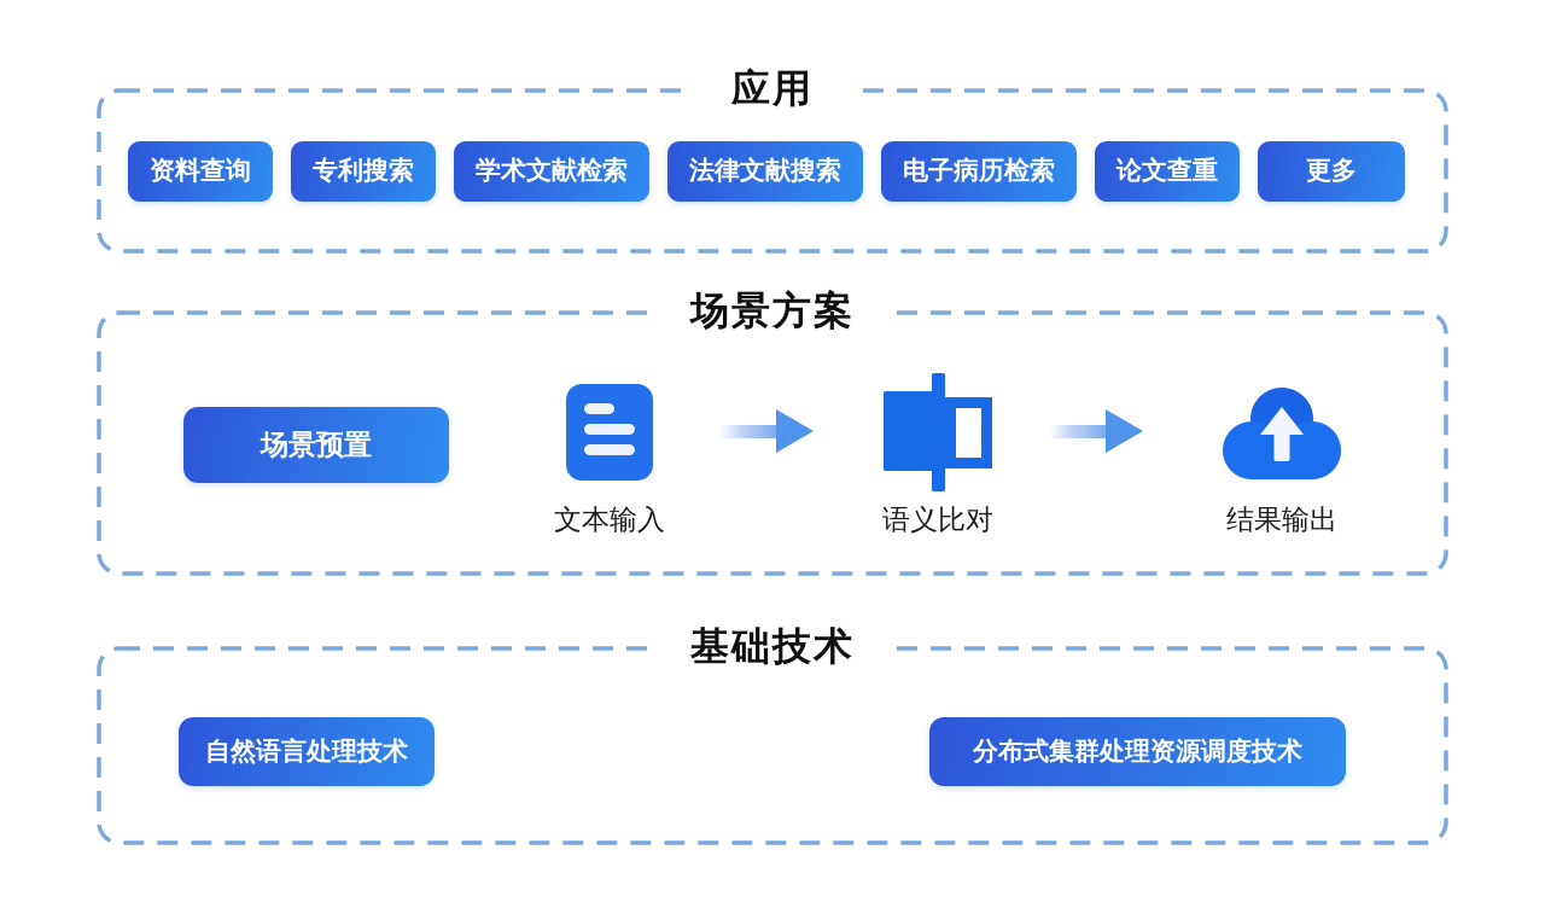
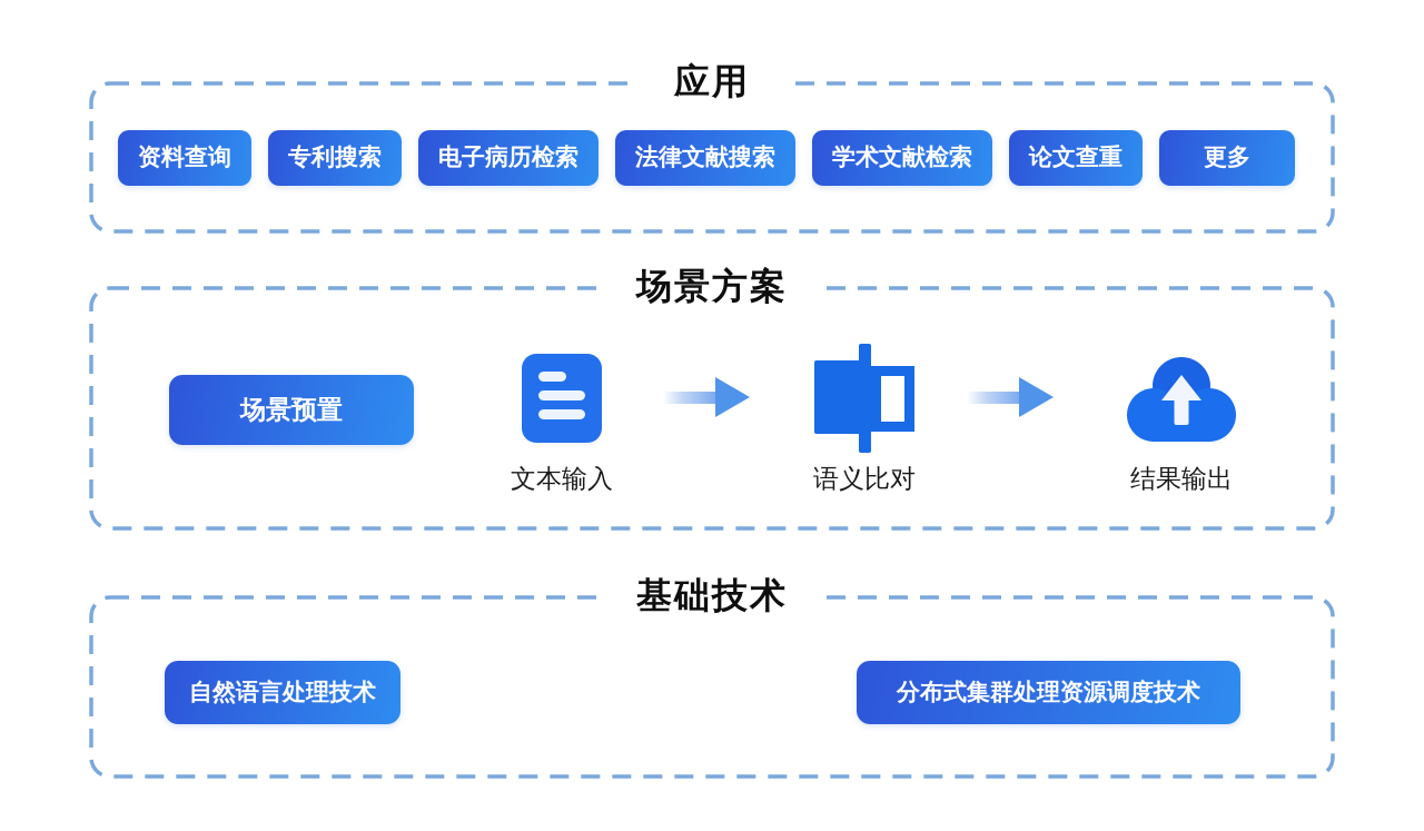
  应用
  资料查询
  专利搜索
- 学术文献检索
+ 电子病历检索
  法律文献搜索
- 电子病历检索
+ 学术文献检索
  论文查重
  更多
  场景方案
  场景预置
  文本输入
  语义比对
  结果输出
  基础技术
  自然语言处理技术
  分布式集群处理资源调度技术
